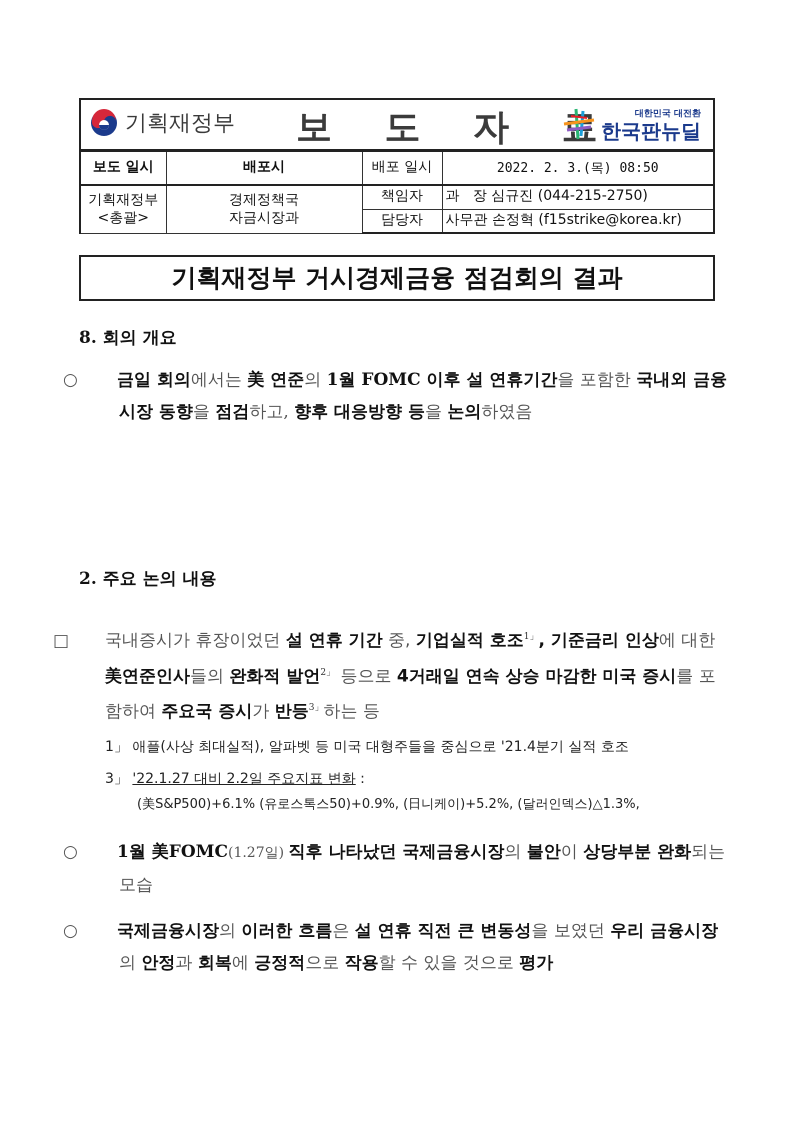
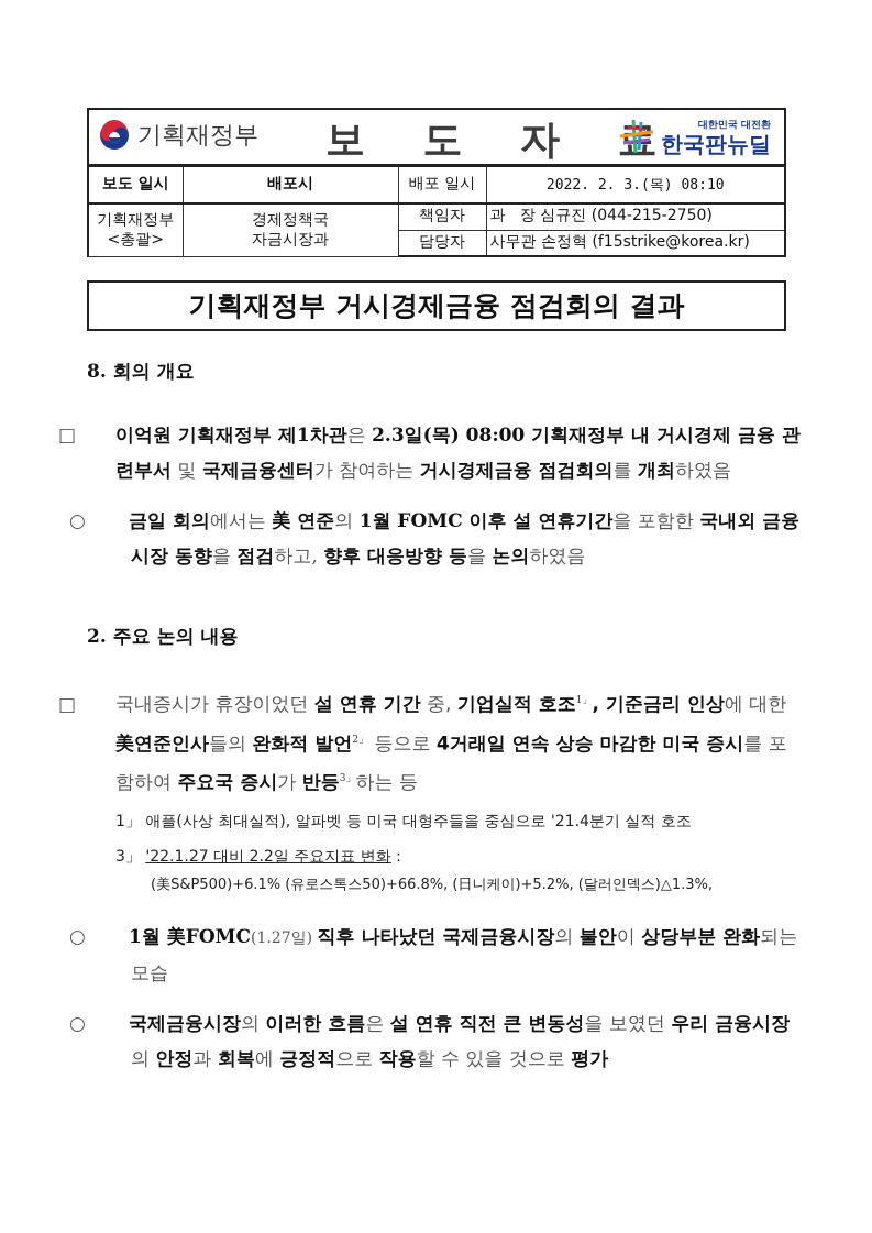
  기획재정부
  보 도 자
  대한민국 대전환
  한국판뉴딜
- 보도 일시	배포시	배포 일시	2022. 2. 3.(목) 08:50
+ 보도 일시	배포시	배포 일시	2022. 2. 3.(목) 08:10
  기획재정부 <총괄>	경제정책국 자금시장과	책임자	과 장 심규진 (044-215-2750)
  담당자	사무관 손정혁 (f15strike@korea.kr)
  기획재정부 거시경제금융 점검회의 결과
  8. 회의 개요
+ □ 이억원 기획재정부 제1차관은 2.3일(목) 08:00 기획재정부 내 거시경제 금융 관련부서 및 국제금융센터가 참여하는 거시경제금융 점검회의를 개최하였음
  ○ 금일 회의에서는 美 연준의 1월 FOMC 이후 설 연휴기간을 포함한 국내외 금융시장 동향을 점검하고, 향후 대응방향 등을 논의하였음
  2. 주요 논의 내용
  □ 국내증시가 휴장이었던 설 연휴 기간 중, 기업실적 호조1」, 기준금리 인상에 대한 美연준인사들의 완화적 발언2」 등으로 4거래일 연속 상승 마감한 미국 증시를 포함하여 주요국 증시가 반등3」하는 등
  1」 애플(사상 최대실적), 알파벳 등 미국 대형주들을 중심으로 '21.4분기 실적 호조
  3」 '22.1.27 대비 2.2일 주요지표 변화 :
- (美S&P500)+6.1% (유로스톡스50)+0.9%, (日니케이)+5.2%, (달러인덱스)△1.3%,
+ (美S&P500)+6.1% (유로스톡스50)+66.8%, (日니케이)+5.2%, (달러인덱스)△1.3%,
  ○ 1월 美FOMC(1.27일) 직후 나타났던 국제금융시장의 불안이 상당부분 완화되는 모습
  ○ 국제금융시장의 이러한 흐름은 설 연휴 직전 큰 변동성을 보였던 우리 금융시장의 안정과 회복에 긍정적으로 작용할 수 있을 것으로 평가
